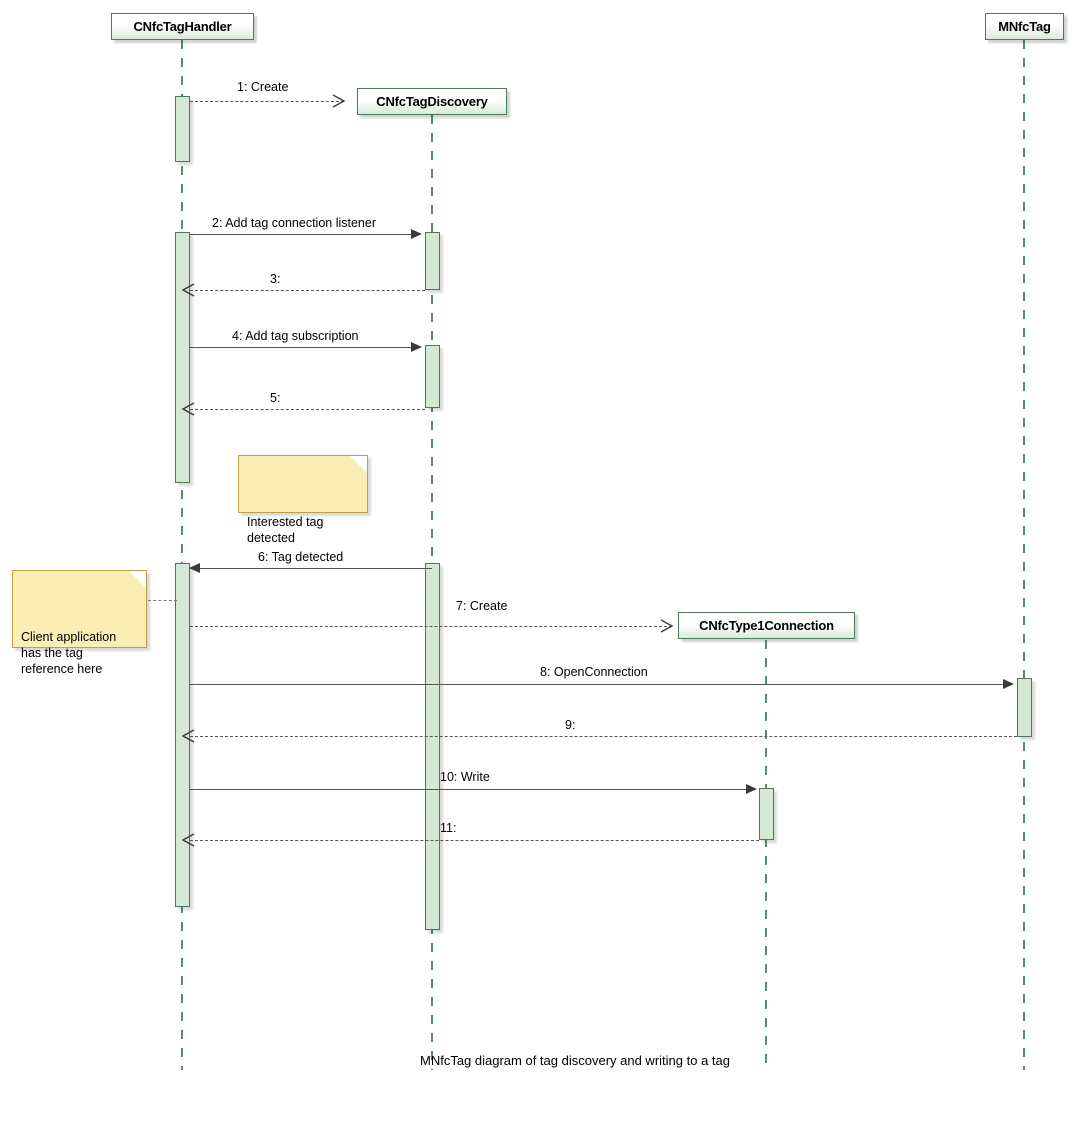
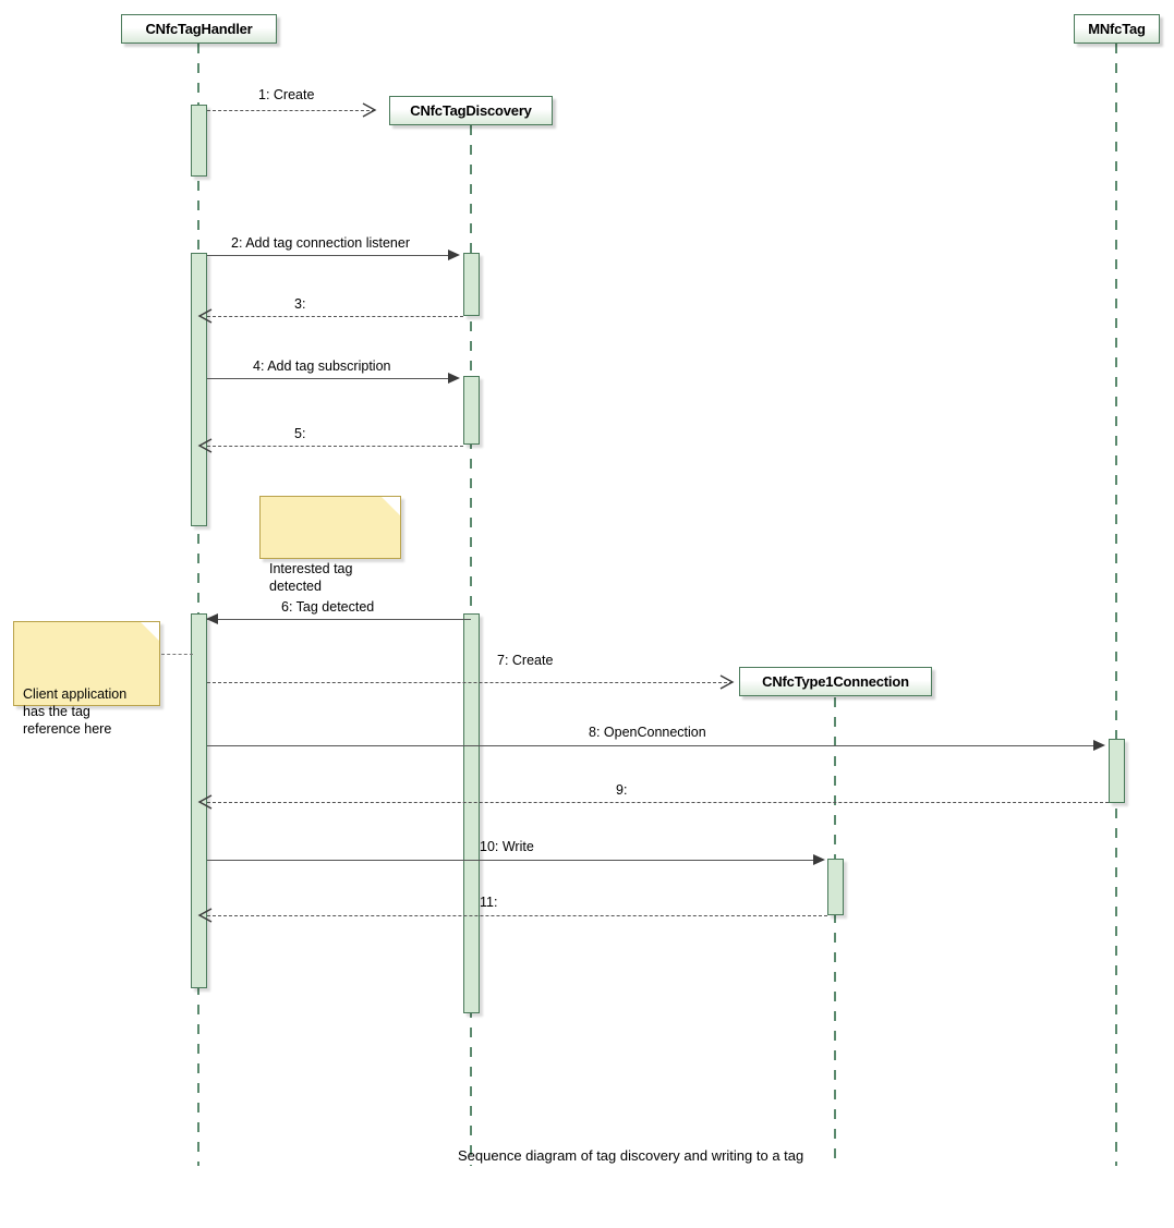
  CNfcTagHandler
  CNfcTagDiscovery
  CNfcType1Connection
  MNfcTag
  1: Create
  2: Add tag connection listener
  3:
  4: Add tag subscription
  5:
  Interested tag
  detected
  6: Tag detected
  Client application
  has the tag
  reference here
  7: Create
  8: OpenConnection
  9:
  10: Write
  11:
- MNfcTag diagram of tag discovery and writing to a tag
+ Sequence diagram of tag discovery and writing to a tag
